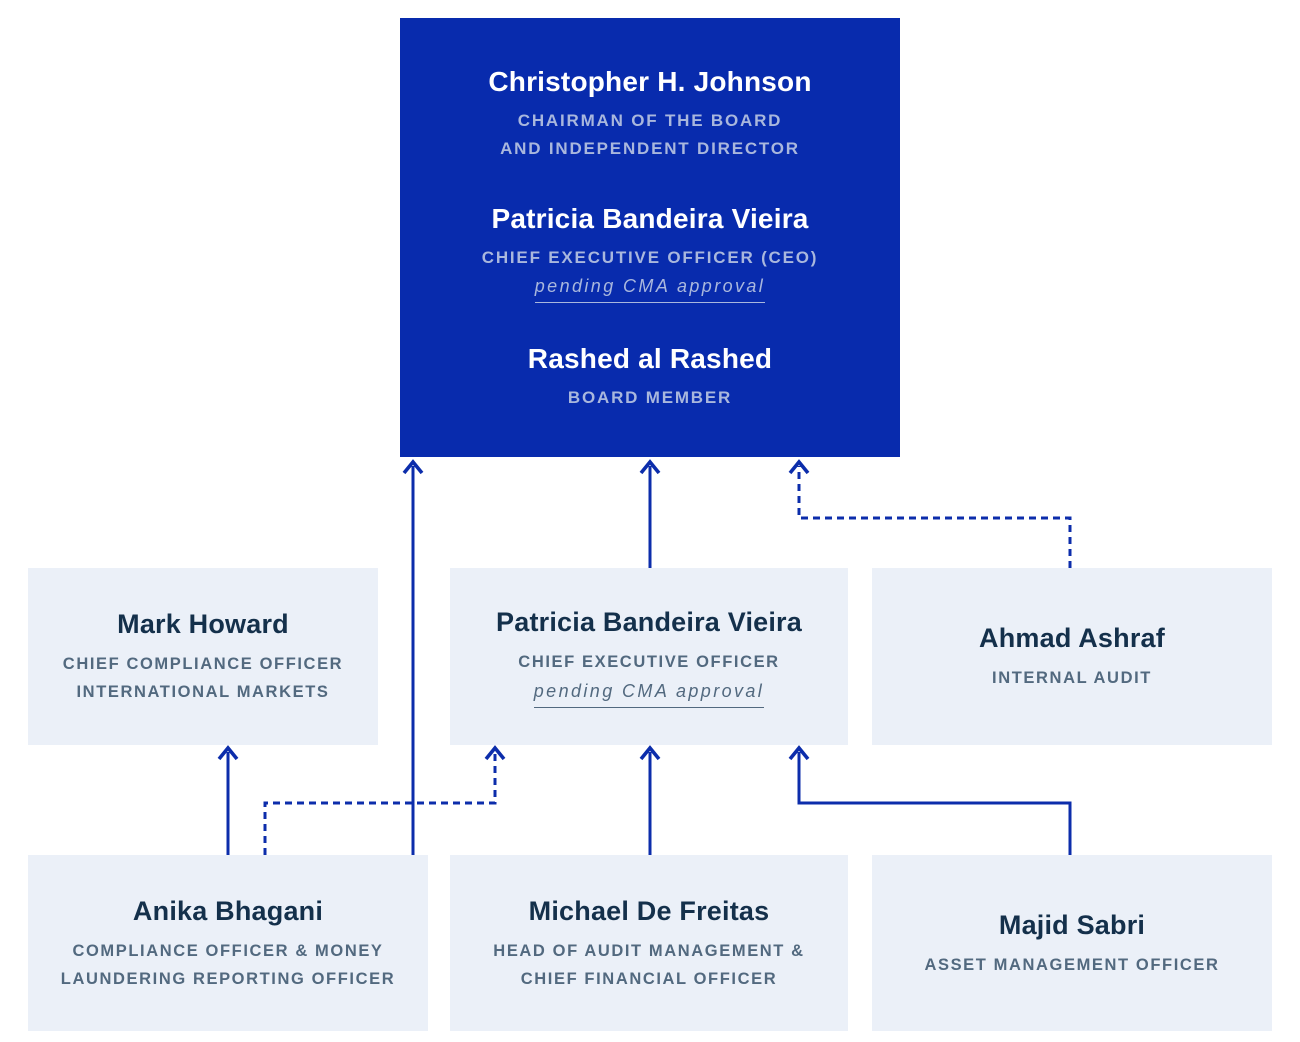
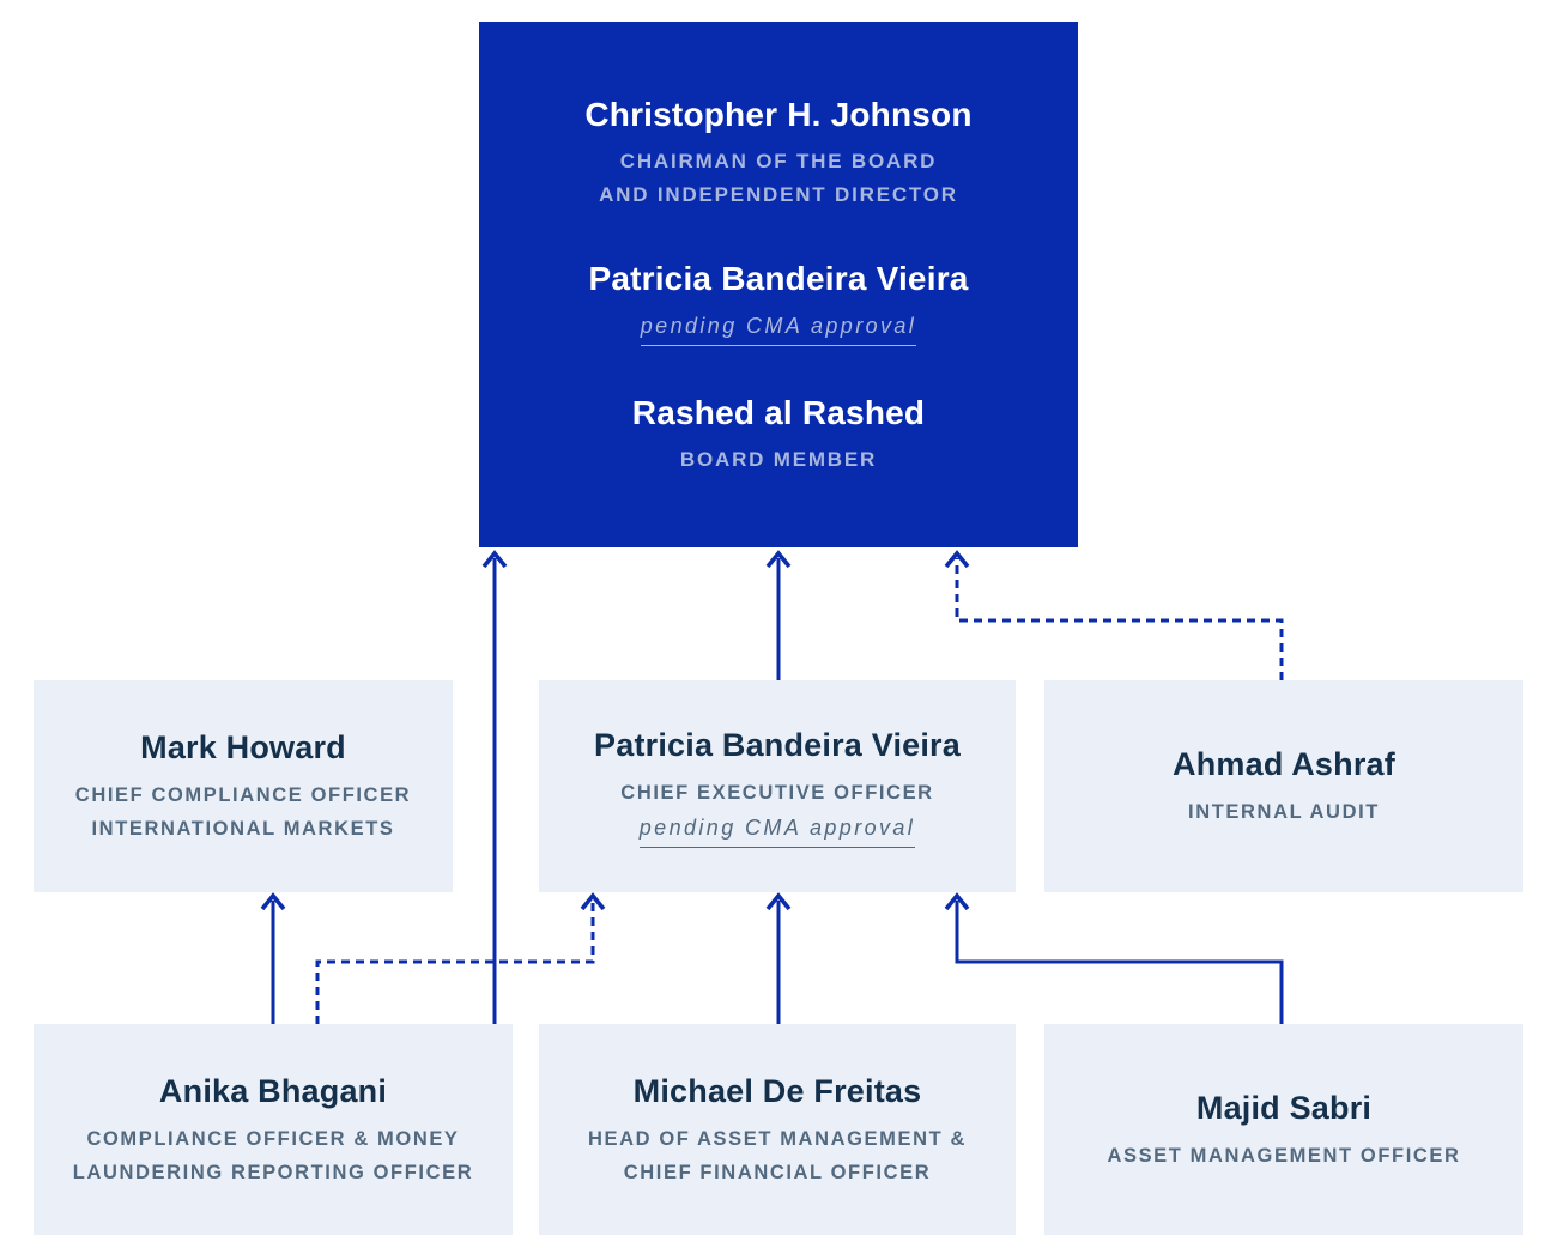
  Christopher H. Johnson
  CHAIRMAN OF THE BOARD
  AND INDEPENDENT DIRECTOR
  Patricia Bandeira Vieira
- CHIEF EXECUTIVE OFFICER (CEO)
  pending CMA approval
  Rashed al Rashed
  BOARD MEMBER
  Mark Howard
  CHIEF COMPLIANCE OFFICER
  INTERNATIONAL MARKETS
  Patricia Bandeira Vieira
  CHIEF EXECUTIVE OFFICER
  pending CMA approval
  Ahmad Ashraf
  INTERNAL AUDIT
  Anika Bhagani
  COMPLIANCE OFFICER & MONEY
  LAUNDERING REPORTING OFFICER
  Michael De Freitas
- HEAD OF AUDIT MANAGEMENT &
+ HEAD OF ASSET MANAGEMENT &
  CHIEF FINANCIAL OFFICER
  Majid Sabri
  ASSET MANAGEMENT OFFICER
